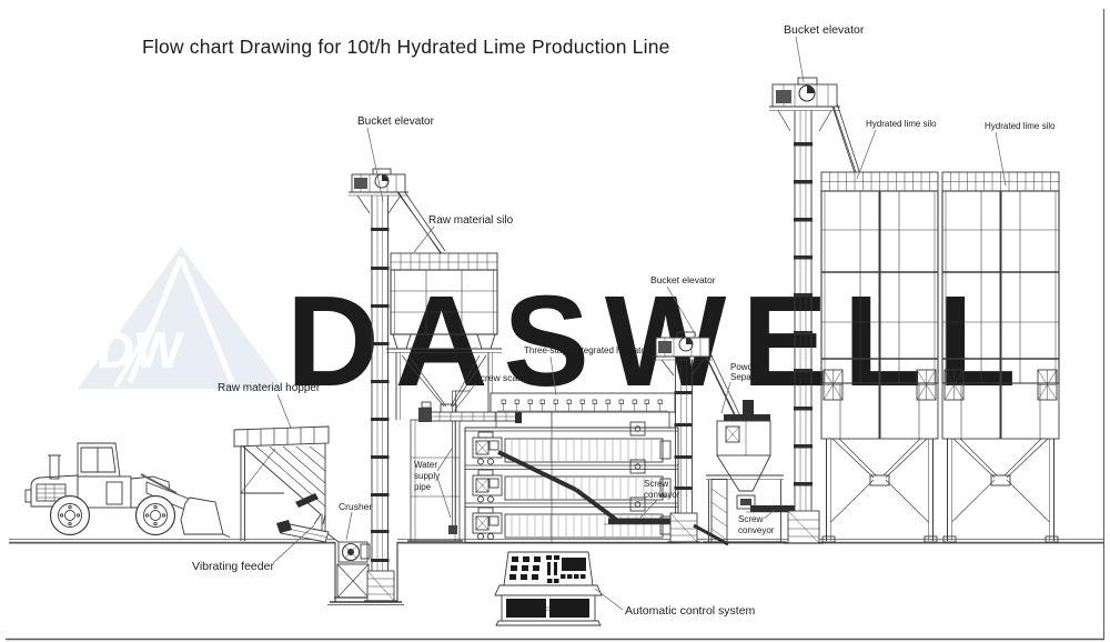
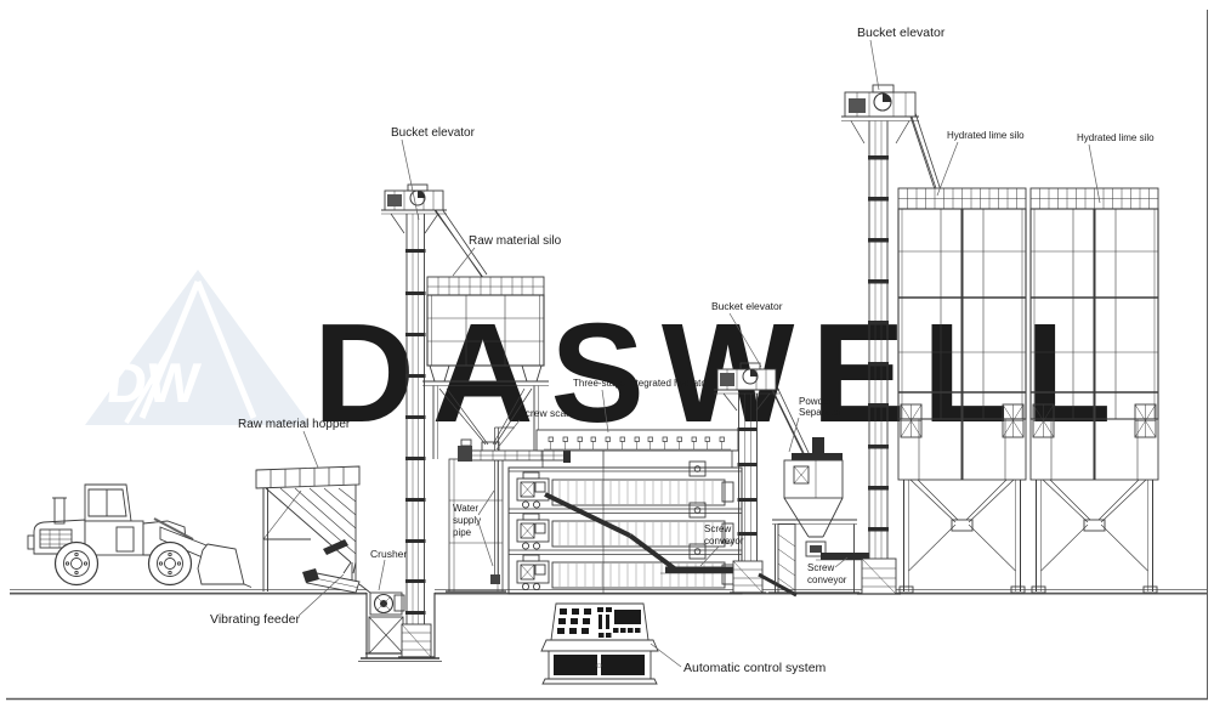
  DASELL
- Flow chart Drawing for 10t/h Hydrated Lime Production Line
  Bucket elevator
  Bucket elevator
  Hydrated lime silo
  Hydrated lime silo
  Raw material silo
  Bucket elevator
  Three-stage integrated hydrator
  Powder
  Separator
  Screw scale
  Raw material hopper
  Water
  supply
  pipe
  Screw
  conveyor
  Screw
  conveyor
  Crusher
  Vibrating feeder
  Automatic control system
